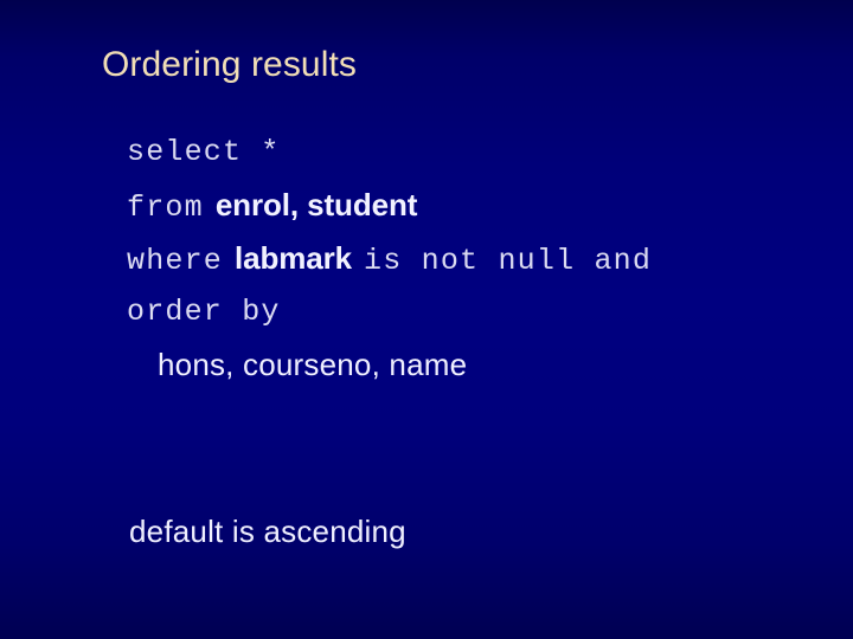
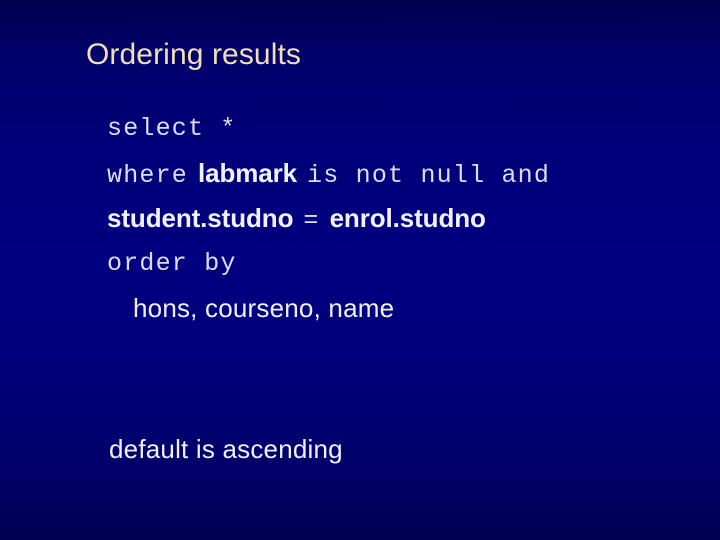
  Ordering results
  select *
- from enrol, student
  where labmark is not null and
+ student.studno = enrol.studno
  order by
  hons, courseno, name
  default is ascending
